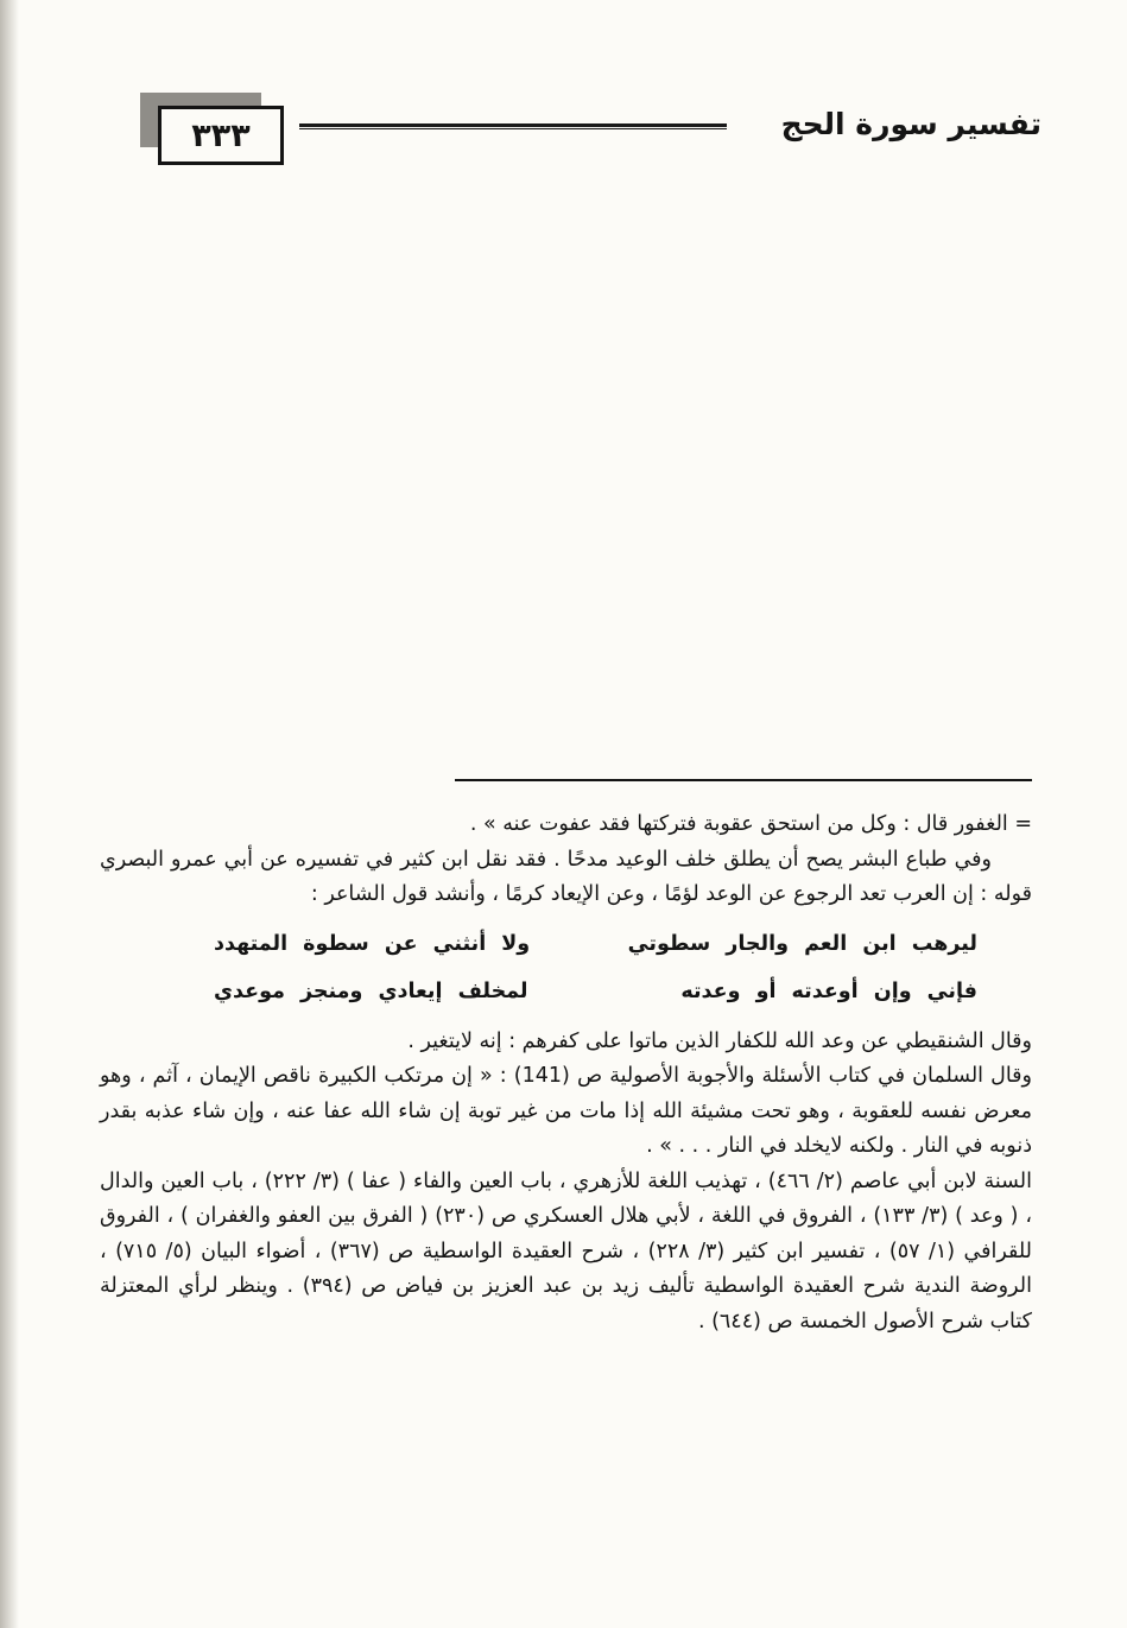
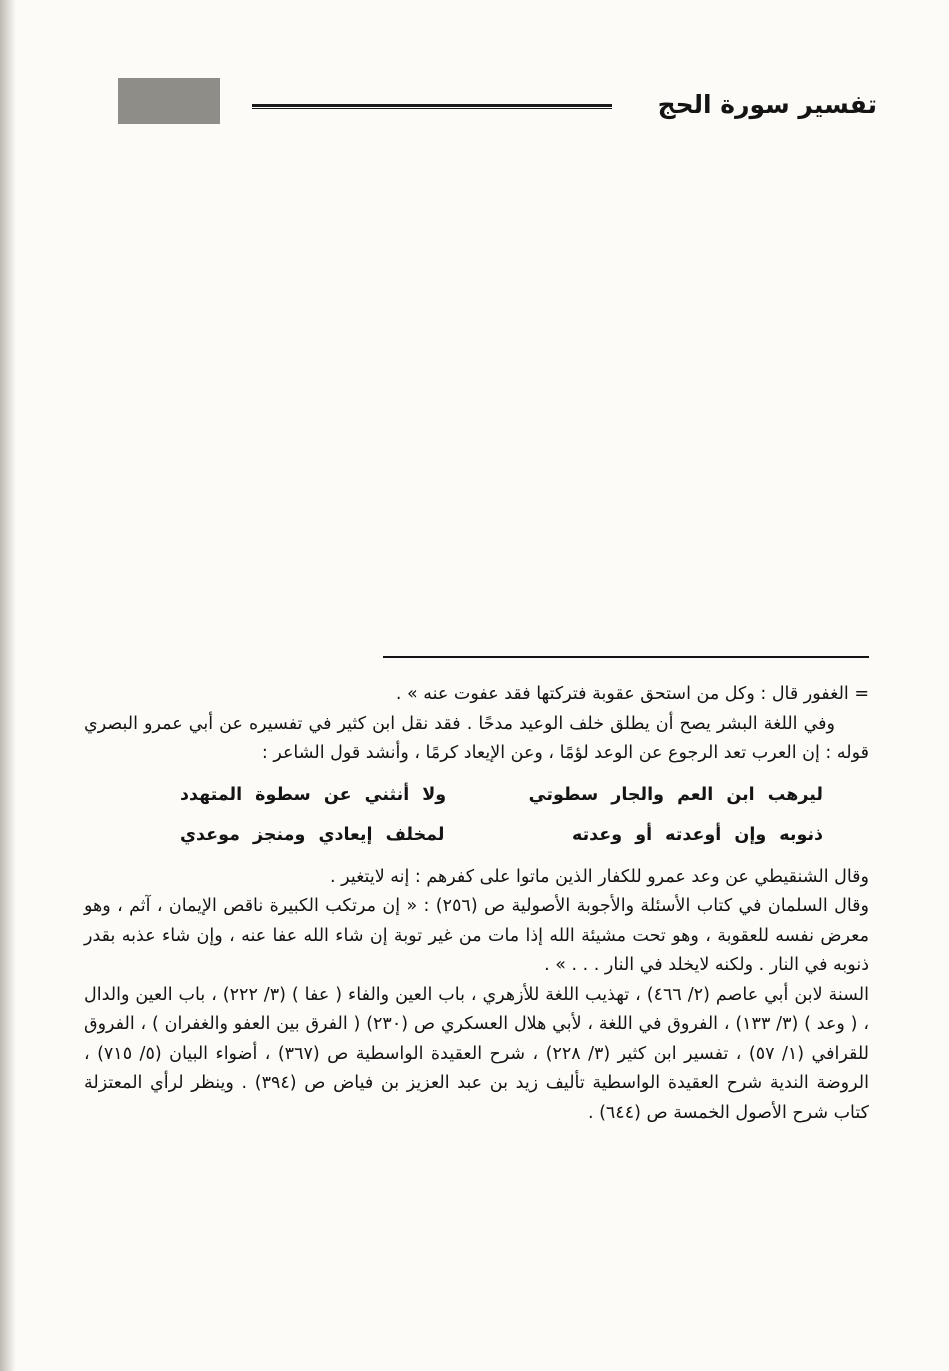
- ٣٣٣
  تفسير سورة الحج
  = الغفور قال : وكل من استحق عقوبة فتركتها فقد عفوت عنه » .
- وفي طباع البشر يصح أن يطلق خلف الوعيد مدحًا . فقد نقل ابن كثير في تفسيره عن أبي عمرو البصري قوله : إن العرب تعد الرجوع عن الوعد لؤمًا ، وعن الإيعاد كرمًا ، وأنشد قول الشاعر :
+ وفي اللغة البشر يصح أن يطلق خلف الوعيد مدحًا . فقد نقل ابن كثير في تفسيره عن أبي عمرو البصري قوله : إن العرب تعد الرجوع عن الوعد لؤمًا ، وعن الإيعاد كرمًا ، وأنشد قول الشاعر :
  ليرهب ابن العم والجار سطوتي
  ولا أنثني عن سطوة المتهدد
- فإني وإن أوعدته أو وعدته
+ ذنوبه وإن أوعدته أو وعدته
  لمخلف إيعادي ومنجز موعدي
- وقال الشنقيطي عن وعد الله للكفار الذين ماتوا على كفرهم : إنه لايتغير .
+ وقال الشنقيطي عن وعد عمرو للكفار الذين ماتوا على كفرهم : إنه لايتغير .
- وقال السلمان في كتاب الأسئلة والأجوبة الأصولية ص (141) : « إن مرتكب الكبيرة ناقص الإيمان ، آثم ، وهو معرض نفسه للعقوبة ، وهو تحت مشيئة الله إذا مات من غير توبة إن شاء الله عفا عنه ، وإن شاء عذبه بقدر ذنوبه في النار . ولكنه لايخلد في النار . . . » .
+ وقال السلمان في كتاب الأسئلة والأجوبة الأصولية ص (٢٥٦) : « إن مرتكب الكبيرة ناقص الإيمان ، آثم ، وهو معرض نفسه للعقوبة ، وهو تحت مشيئة الله إذا مات من غير توبة إن شاء الله عفا عنه ، وإن شاء عذبه بقدر ذنوبه في النار . ولكنه لايخلد في النار . . . » .
  السنة لابن أبي عاصم (٢/ ٤٦٦) ، تهذيب اللغة للأزهري ، باب العين والفاء ( عفا ) (٣/ ٢٢٢) ، باب العين والدال ، ( وعد ) (٣/ ١٣٣) ، الفروق في اللغة ، لأبي هلال العسكري ص (٢٣٠) ( الفرق بين العفو والغفران ) ، الفروق للقرافي (١/ ٥٧) ، تفسير ابن كثير (٣/ ٢٢٨) ، شرح العقيدة الواسطية ص (٣٦٧) ، أضواء البيان (٥/ ٧١٥) ، الروضة الندية شرح العقيدة الواسطية تأليف زيد بن عبد العزيز بن فياض ص (٣٩٤) . وينظر لرأي المعتزلة كتاب شرح الأصول الخمسة ص (٦٤٤) .
